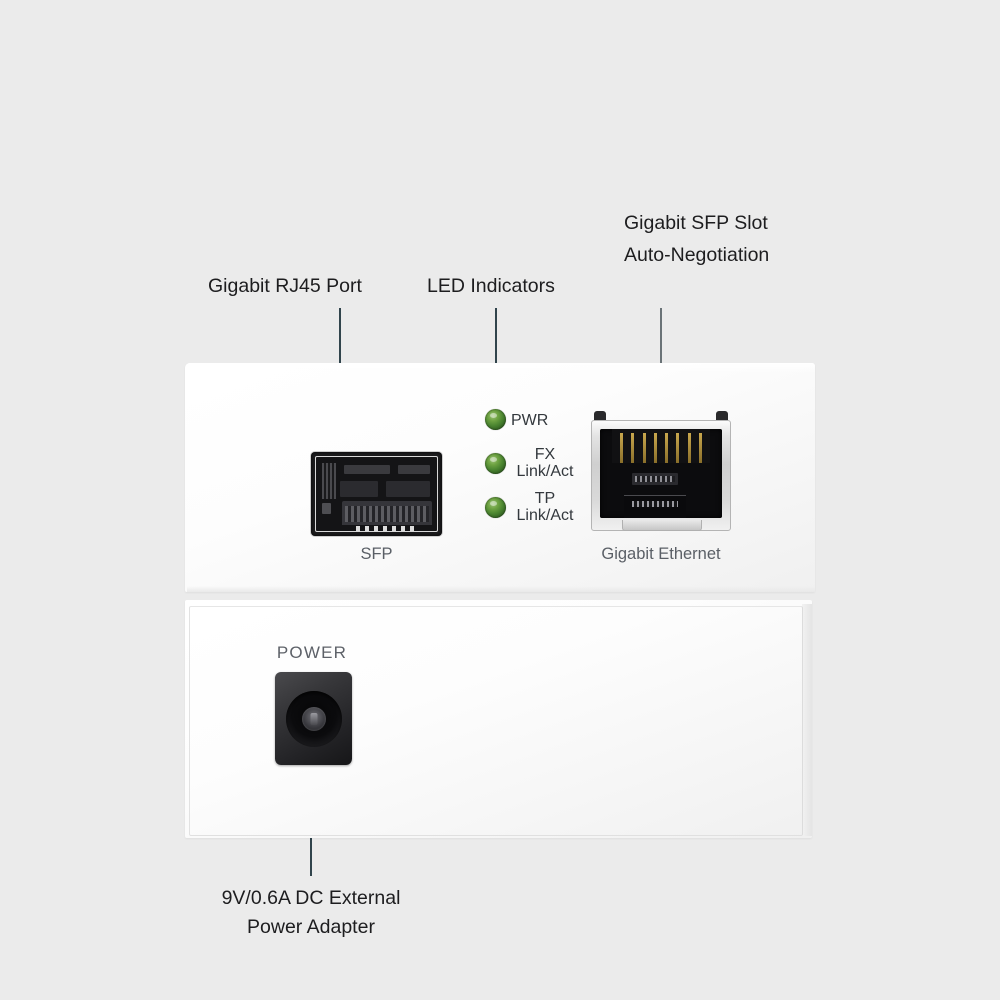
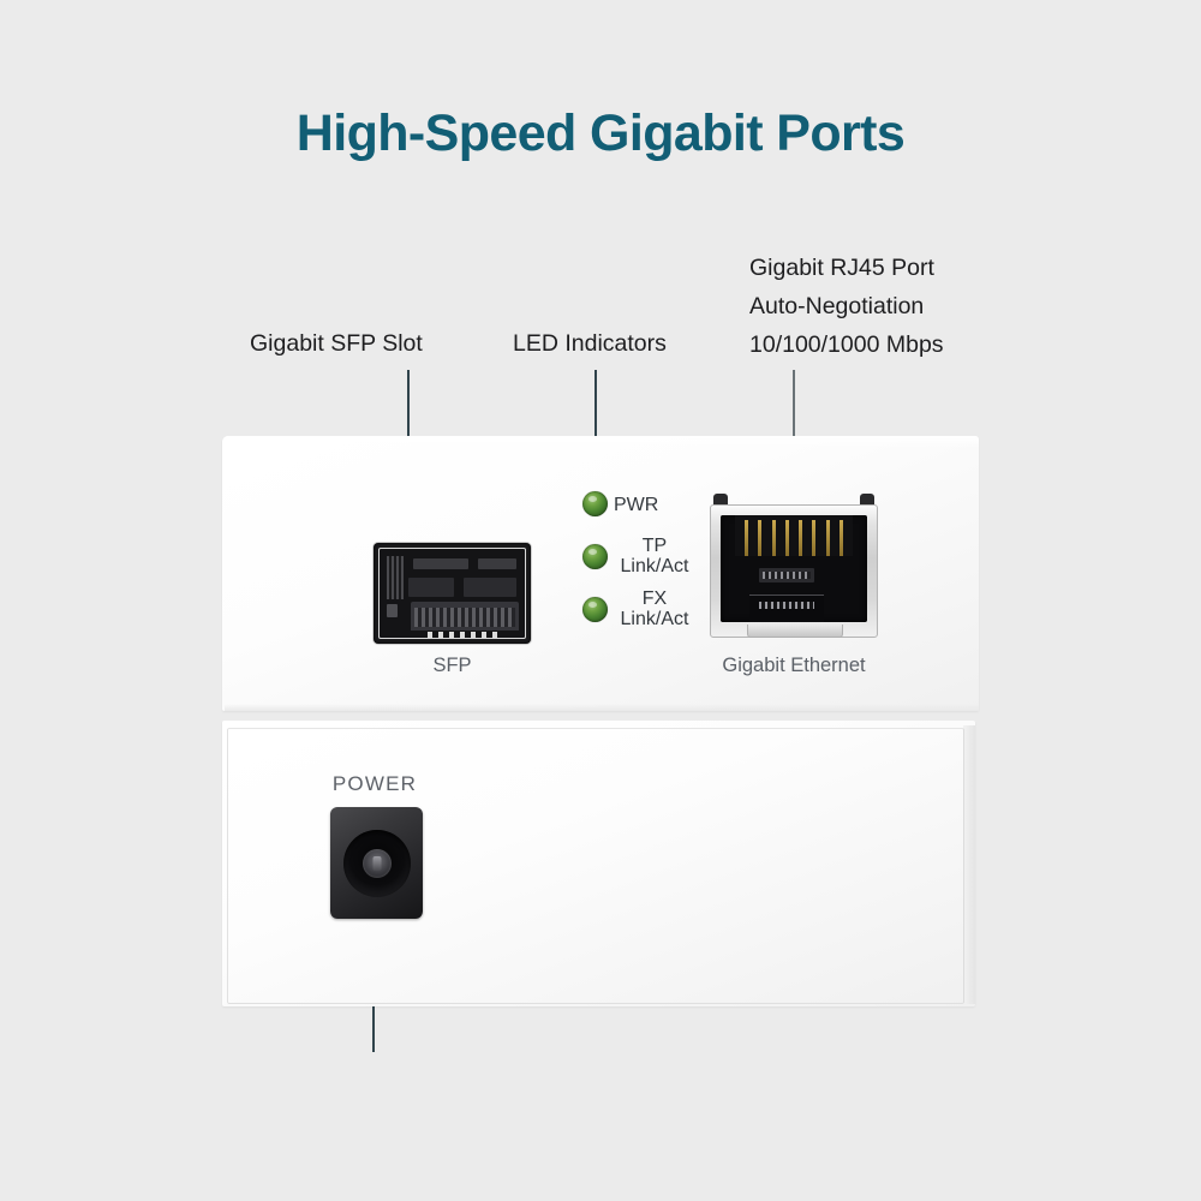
+ High-Speed Gigabit Ports
- Gigabit RJ45 Port
+ Gigabit SFP Slot
  LED Indicators
- Gigabit SFP Slot
+ Gigabit RJ45 Port
  Auto-Negotiation
+ 10/100/1000 Mbps
  SFP
  PWR
- FX
+ TP
  Link/Act
- TP
+ FX
  Link/Act
  Gigabit Ethernet
  POWER
- 9V/0.6A DC External
- Power Adapter
